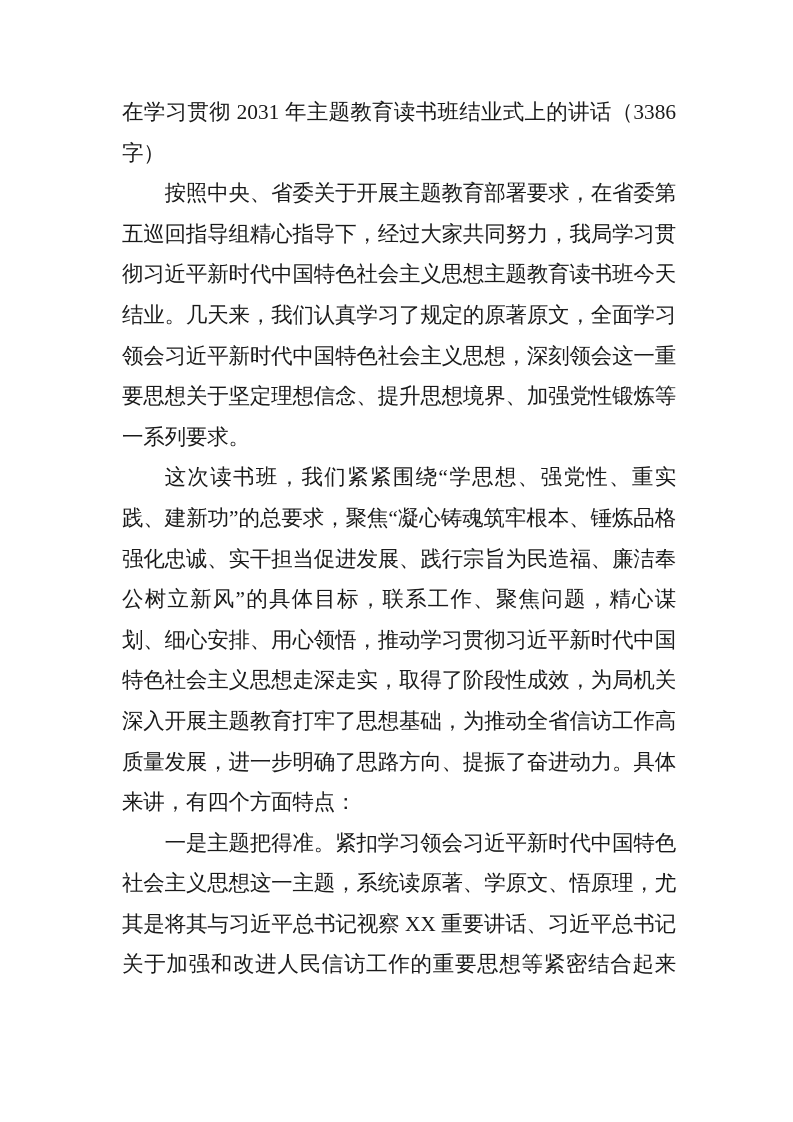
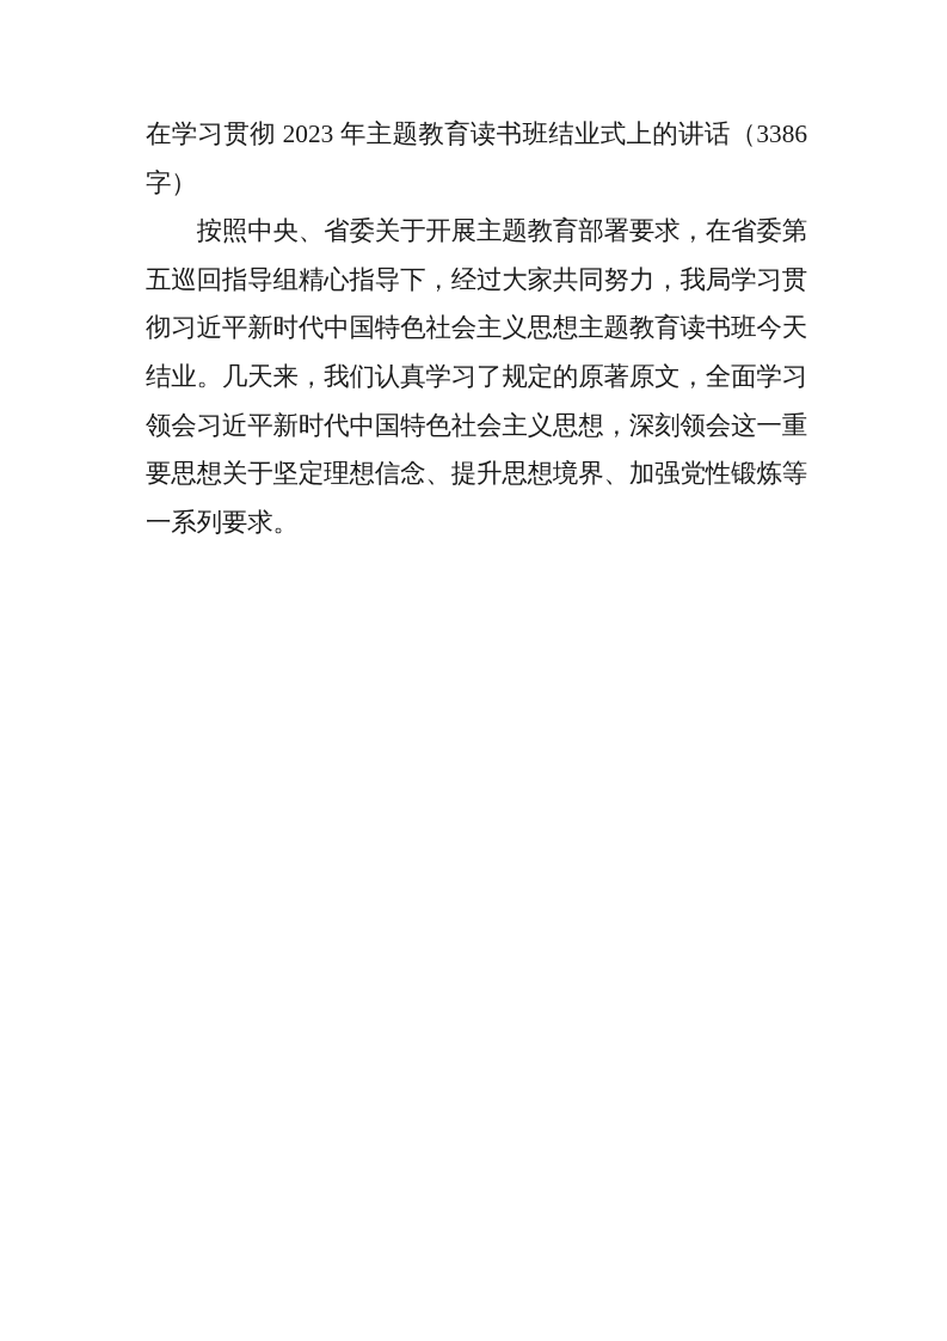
- 在学习贯彻 2031 年主题教育读书班结业式上的讲话（3386 字）
+ 在学习贯彻 2023 年主题教育读书班结业式上的讲话（3386 字）
  按照中央、省委关于开展主题教育部署要求，在省委第五巡回指导组精心指导下，经过大家共同努力，我局学习贯彻习近平新时代中国特色社会主义思想主题教育读书班今天结业。几天来，我们认真学习了规定的原著原文，全面学习领会习近平新时代中国特色社会主义思想，深刻领会这一重要思想关于坚定理想信念、提升思想境界、加强党性锻炼等一系列要求。
- 这次读书班，我们紧紧围绕“学思想、强党性、重实践、建新功”的总要求，聚焦“凝心铸魂筑牢根本、锤炼品格强化忠诚、实干担当促进发展、践行宗旨为民造福、廉洁奉公树立新风”的具体目标，联系工作、聚焦问题，精心谋划、细心安排、用心领悟，推动学习贯彻习近平新时代中国特色社会主义思想走深走实，取得了阶段性成效，为局机关深入开展主题教育打牢了思想基础，为推动全省信访工作高质量发展，进一步明确了思路方向、提振了奋进动力。具体来讲，有四个方面特点：
- 一是主题把得准。紧扣学习领会习近平新时代中国特色社会主义思想这一主题，系统读原著、学原文、悟原理，尤其是将其与习近平总书记视察 XX 重要讲话、习近平总书记关于加强和改进人民信访工作的重要思想等紧密结合起来
